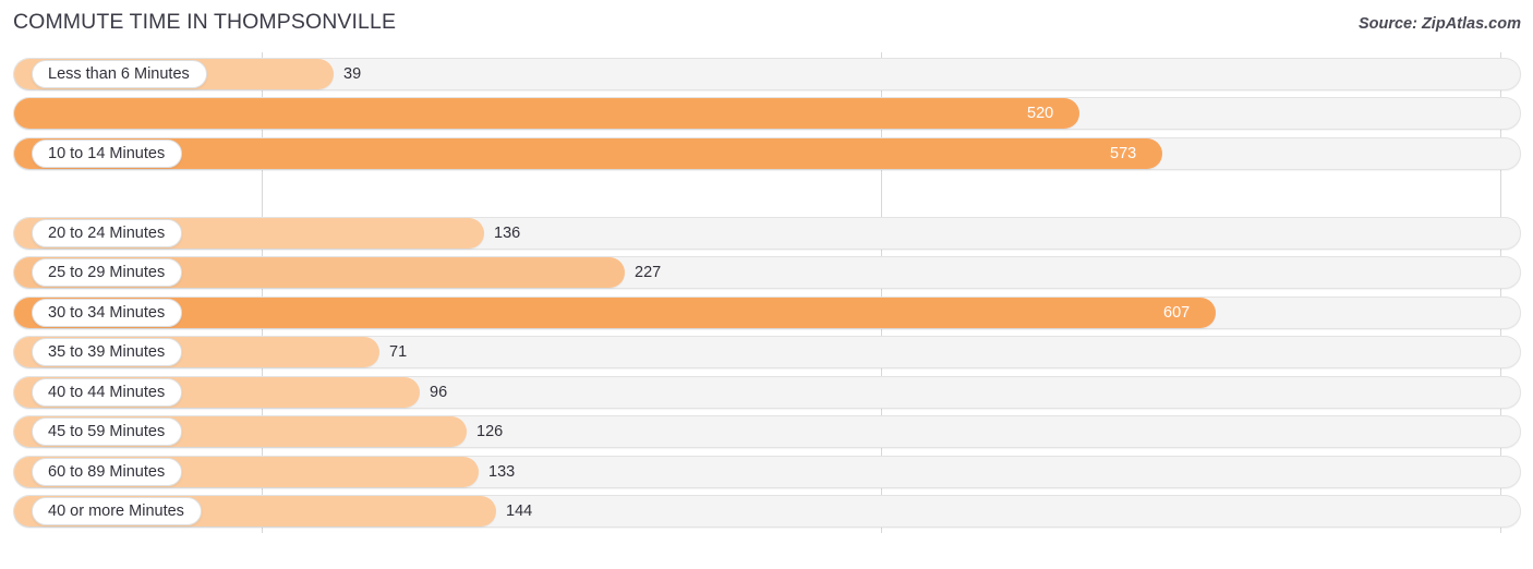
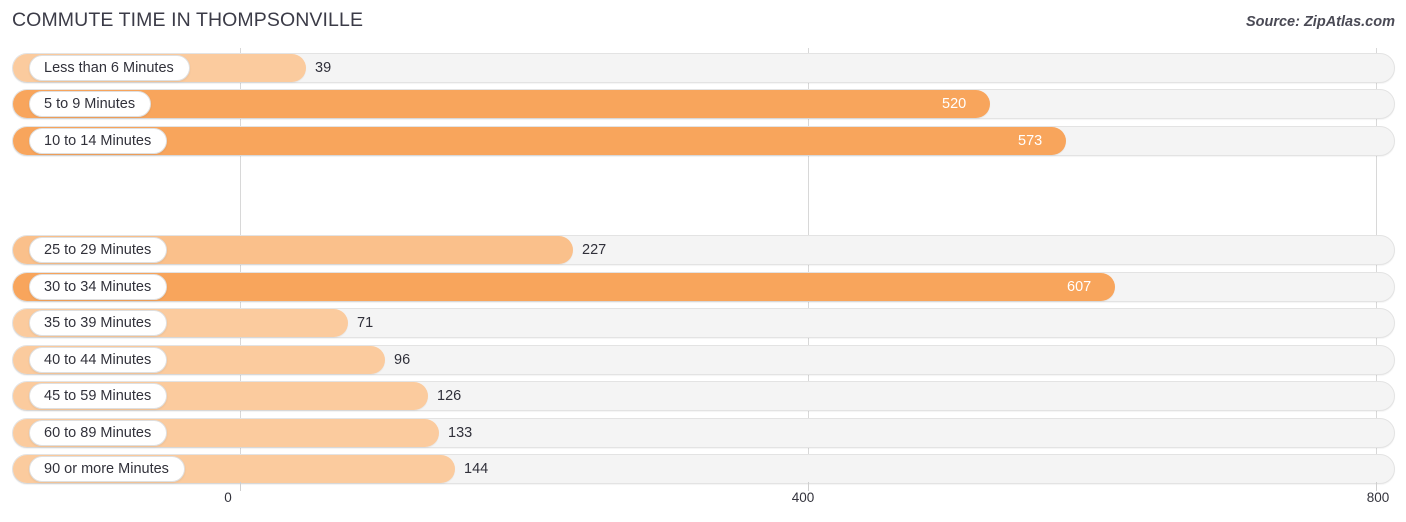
  COMMUTE TIME IN THOMPSONVILLE
  Source: ZipAtlas.com
  Less than 6 Minutes
  39
+ 5 to 9 Minutes
  520
  10 to 14 Minutes
  573
- 20 to 24 Minutes
- 136
  25 to 29 Minutes
  227
  30 to 34 Minutes
  607
  35 to 39 Minutes
  71
  40 to 44 Minutes
  96
  45 to 59 Minutes
  126
  60 to 89 Minutes
  133
- 40 or more Minutes
+ 90 or more Minutes
  144
+ 0
+ 400
+ 800
